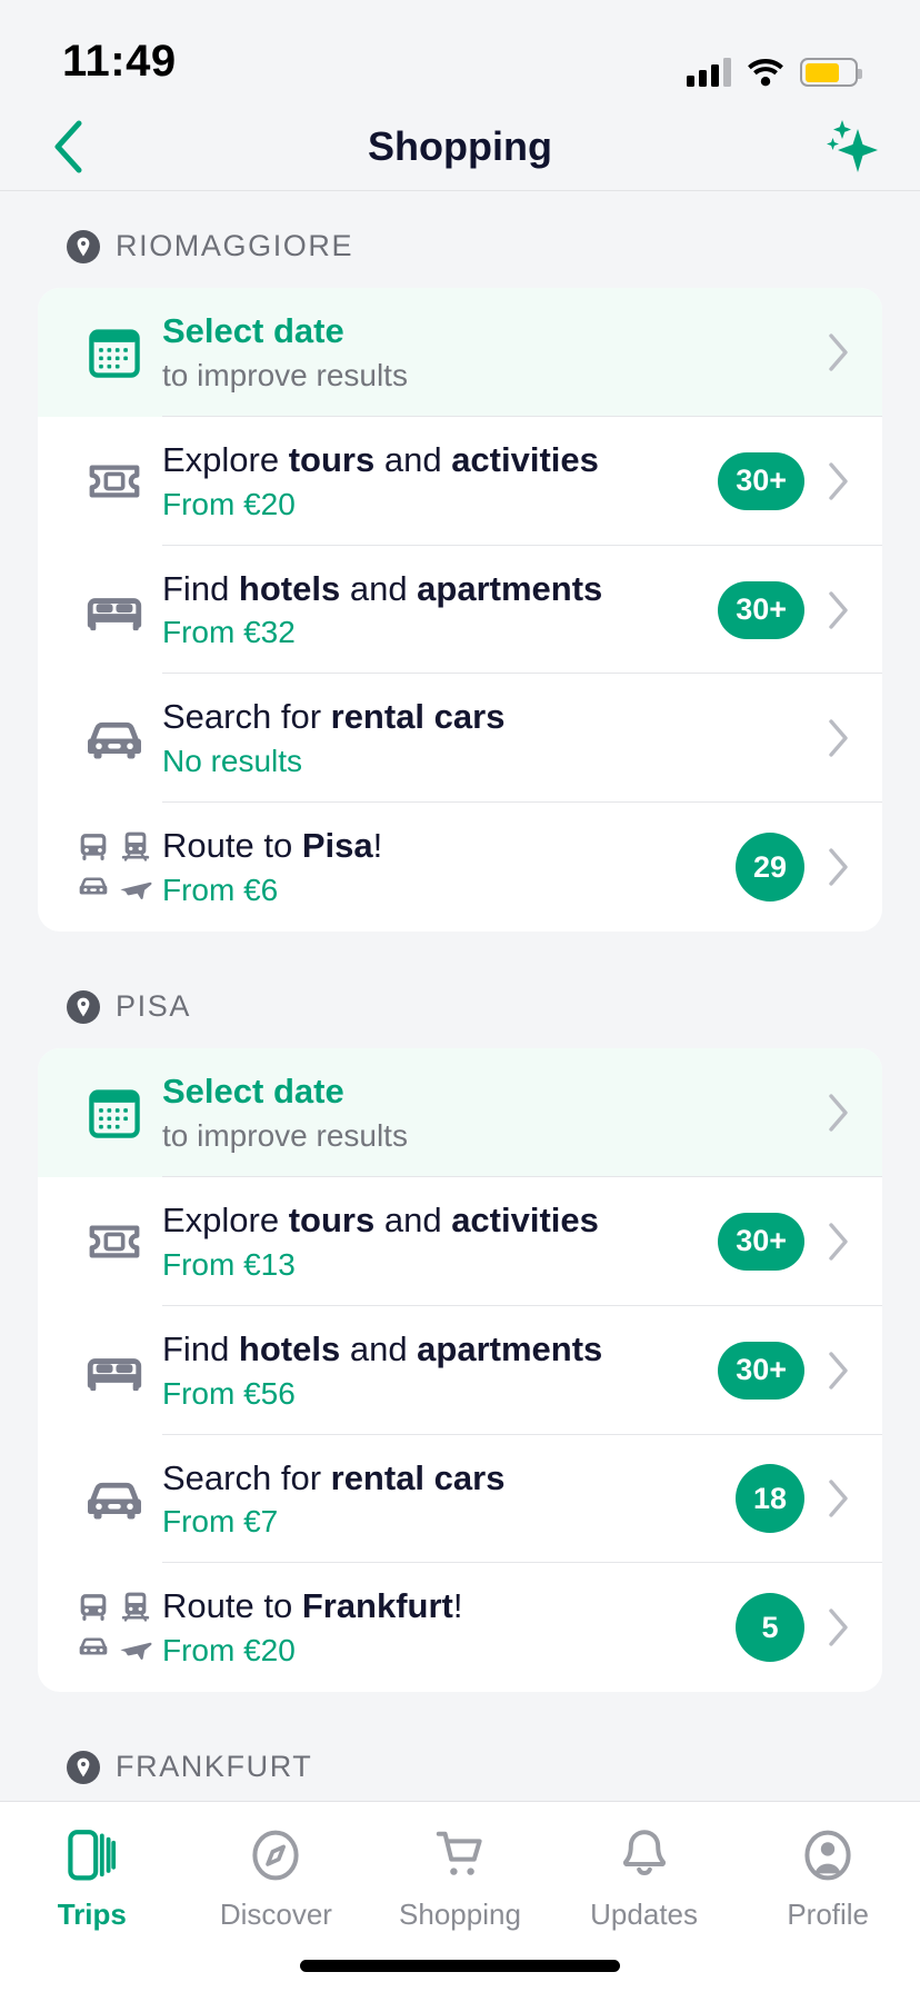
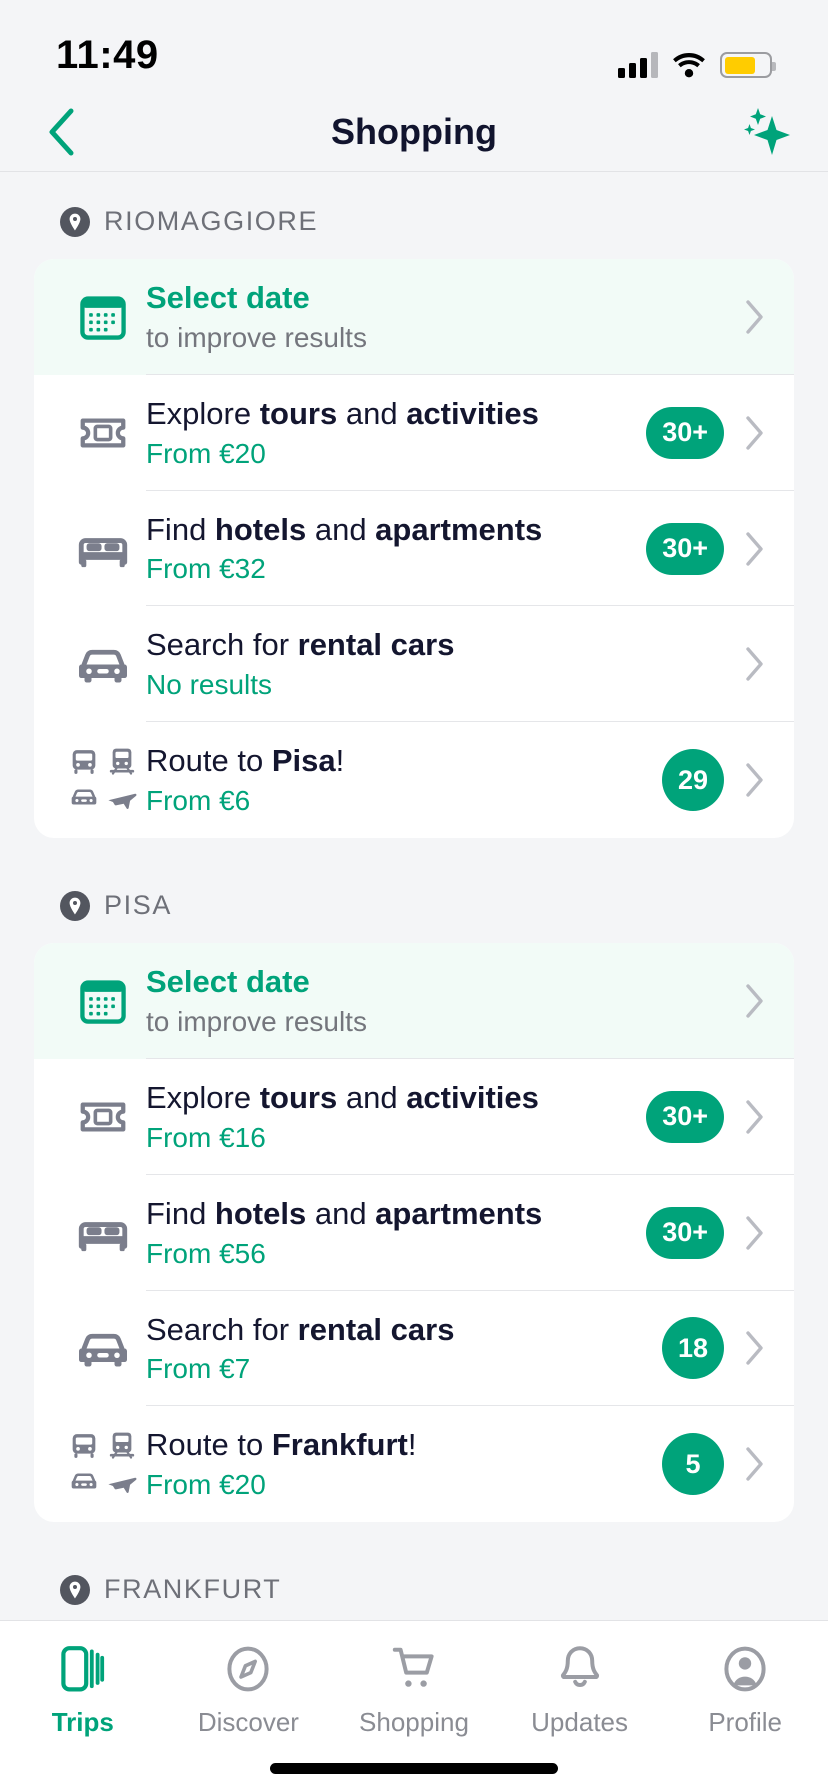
  11:49
  Shopping
  RIOMAGGIORE
  Select date
  to improve results
  Explore tours and activities
  From €20
  30+
  Find hotels and apartments
  From €32
  30+
  Search for rental cars
  No results
  Route to Pisa!
  From €6
  29
  PISA
  Select date
  to improve results
  Explore tours and activities
- From €13
+ From €16
  30+
  Find hotels and apartments
  From €56
  30+
  Search for rental cars
  From €7
  18
  Route to Frankfurt!
  From €20
  5
  FRANKFURT
  Trips
  Discover
  Shopping
  Updates
  Profile
